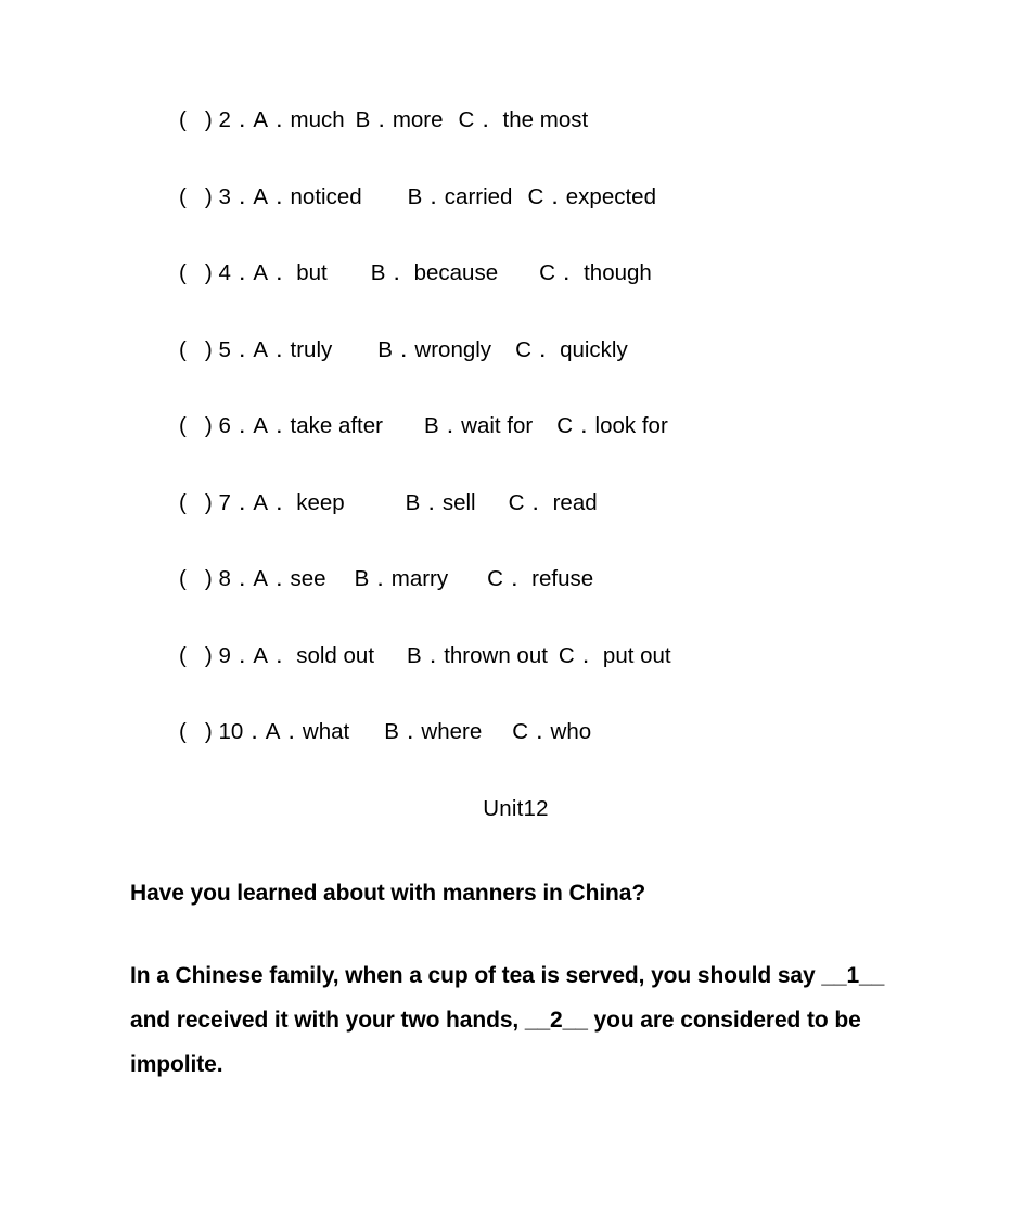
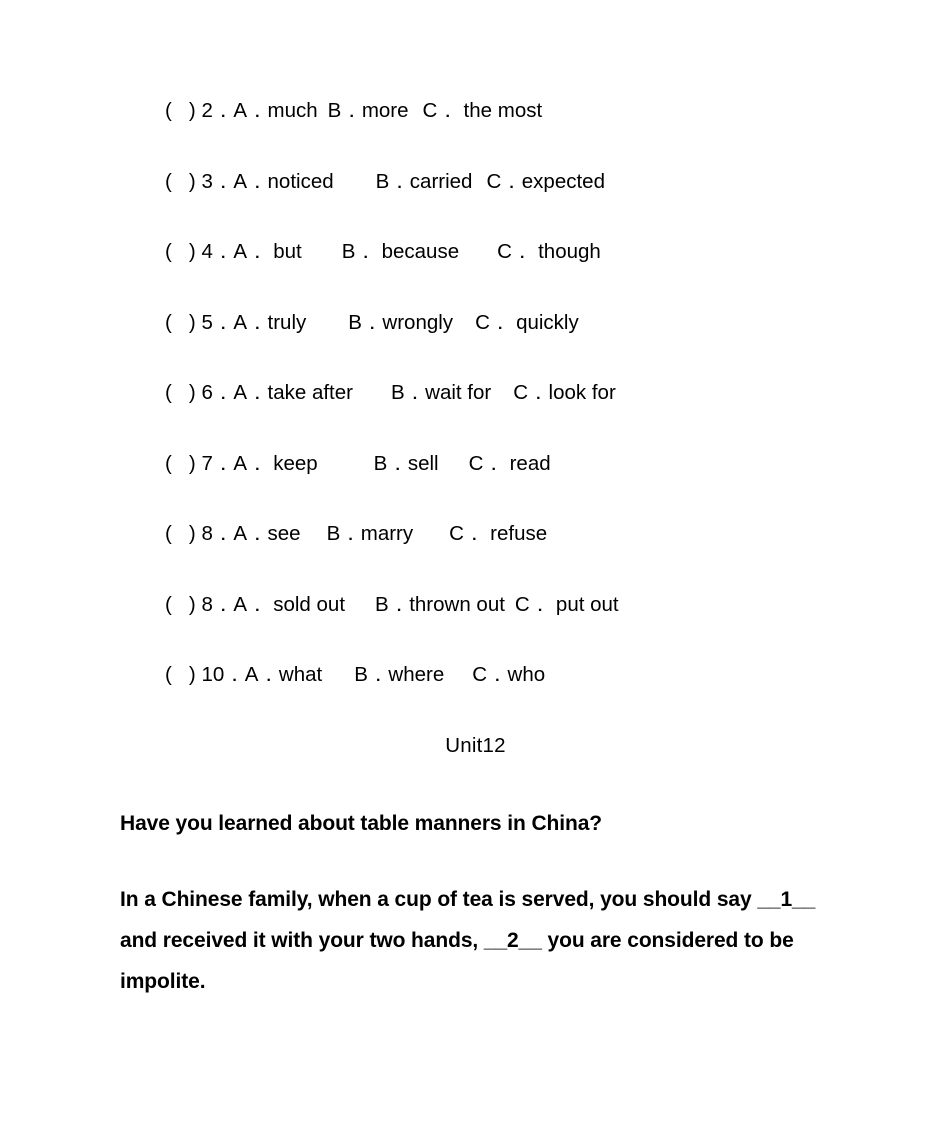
  ( ) 2．A．much B．more C． the most
  ( ) 3．A．noticed B．carried C．expected
  ( ) 4．A． but B． because C． though
  ( ) 5．A．truly B．wrongly C． quickly
  ( ) 6．A．take after B．wait for C．look for
  ( ) 7．A． keep B．sell C． read
  ( ) 8．A．see B．marry C． refuse
- ( ) 9．A． sold out B．thrown out C． put out
+ ( ) 8．A． sold out B．thrown out C． put out
  ( ) 10．A．what B．where C．who
  Unit12
- Have you learned about with manners in China?
+ Have you learned about table manners in China?
  In a Chinese family, when a cup of tea is served, you should say __1__ and received it with your two hands, __2__ you are considered to be impolite.
